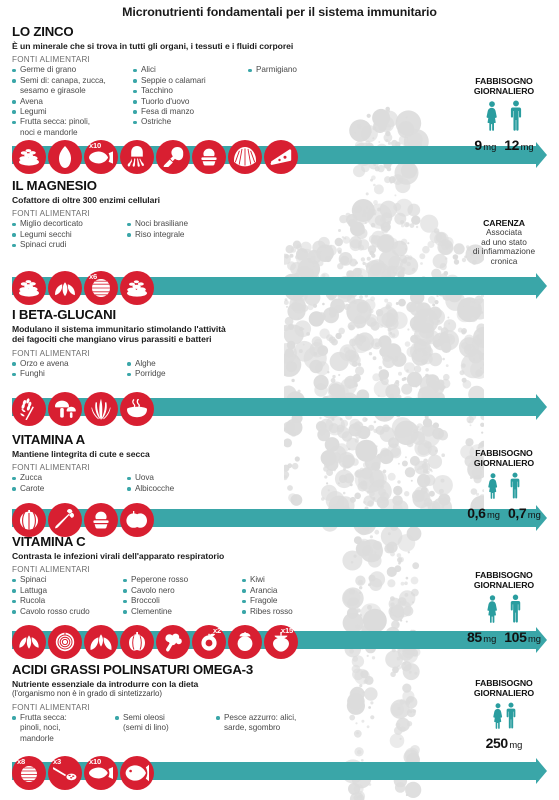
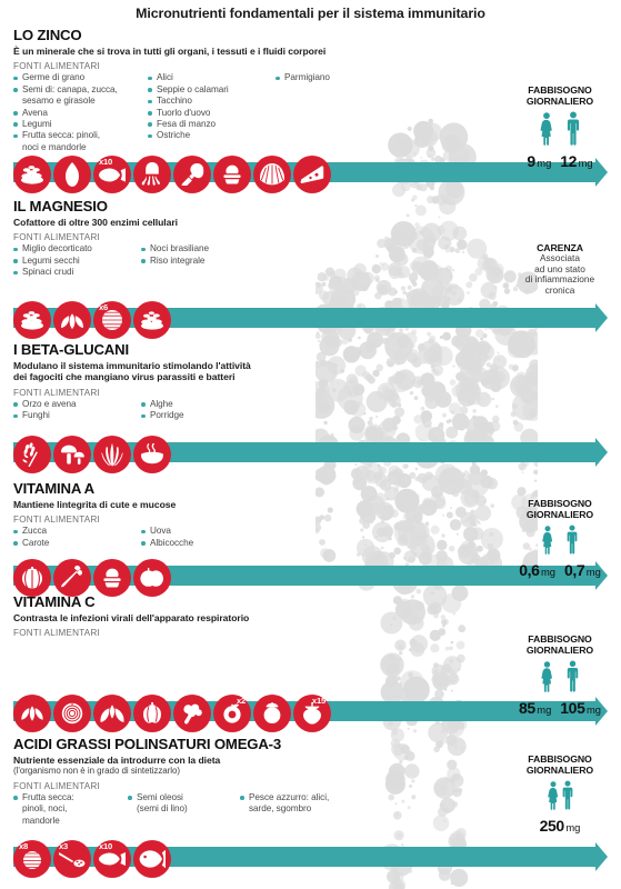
  Micronutrienti fondamentali per il sistema immunitario
  LO ZINCO
  È un minerale che si trova in tutti gli organi, i tessuti e i fluidi corporei
  FONTI ALIMENTARI
  Germe di grano
  Semi di: canapa, zucca,
  sesamo e girasole
  Avena
  Legumi
  Frutta secca: pinoli,
  noci e mandorle
  Alici
  Seppie o calamari
  Tacchino
  Tuorlo d'uovo
  Fesa di manzo
  Ostriche
  Parmigiano
  x10
  FABBISOGNO
  GIORNALIERO
  9
  mg
  12
  mg
  IL MAGNESIO
  Cofattore di oltre 300 enzimi cellulari
  FONTI ALIMENTARI
  Miglio decorticato
  Legumi secchi
  Spinaci crudi
  Noci brasiliane
  Riso integrale
  x6
  CARENZA
  Associata
  ad uno stato
  di infiammazione
  cronica
  I BETA-GLUCANI
  Modulano il sistema immunitario stimolando l'attività
  dei fagociti che mangiano virus parassiti e batteri
  FONTI ALIMENTARI
  Orzo e avena
  Funghi
  Alghe
  Porridge
  VITAMINA A
- Mantiene lintegrita di cute e secca
+ Mantiene lintegrita di cute e mucose
  FONTI ALIMENTARI
  Zucca
  Carote
  Uova
  Albicocche
  FABBISOGNO
  GIORNALIERO
  0,6
  mg
  0,7
  mg
  VITAMINA C
  Contrasta le infezioni virali dell'apparato respiratorio
  FONTI ALIMENTARI
- Spinaci
- Lattuga
- Rucola
- Cavolo rosso crudo
- Peperone rosso
- Cavolo nero
- Broccoli
- Clementine
- Kiwi
- Arancia
- Fragole
- Ribes rosso
  x2
  x15
  FABBISOGNO
  GIORNALIERO
  85
  mg
  105
  mg
  ACIDI GRASSI POLINSATURI OMEGA-3
  Nutriente essenziale da introdurre con la dieta
  (l'organismo non è in grado di sintetizzarlo)
  FONTI ALIMENTARI
  Frutta secca:
  pinoli, noci,
  mandorle
  Semi oleosi
  (semi di lino)
  Pesce azzurro: alici,
  sarde, sgombro
  x8
  x3
  x10
  FABBISOGNO
  GIORNALIERO
  250
  mg
